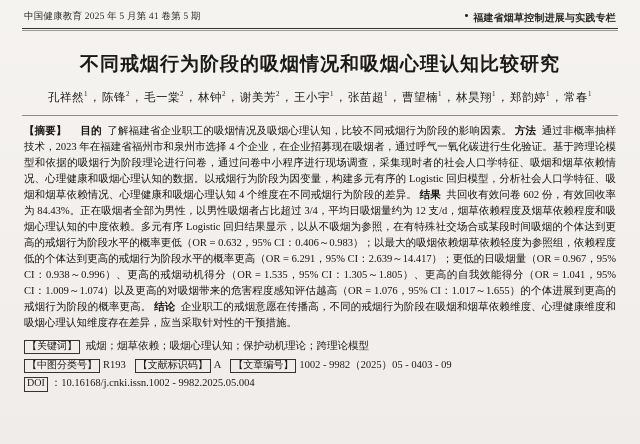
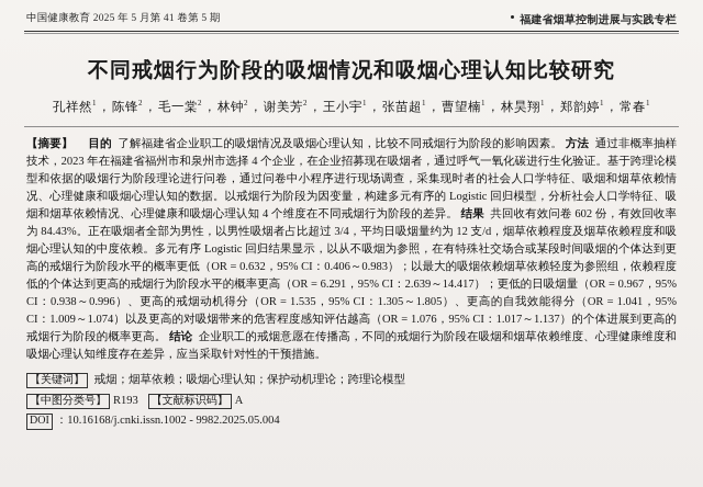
  中国健康教育 2025 年 5 月第 41 卷第 5 期
  福建省烟草控制进展与实践专栏
  不同戒烟行为阶段的吸烟情况和吸烟心理认知比较研究
  孔祥然1 ，陈锋2 ，毛一棠2 ，林钟2 ，谢美芳2 ，王小宇1 ，张苗超1 ，曹望楠1 ，林昊翔1 ，郑韵婷1 ，常春1
- 【摘要】 目的 了解福建省企业职工的吸烟情况及吸烟心理认知，比较不同戒烟行为阶段的影响因素。 方法 通过非概率抽样技术，2023 年在福建省福州市和泉州市选择 4 个企业，在企业招募现在吸烟者，通过呼气一氧化碳进行生化验证。基于跨理论模型和依据的吸烟行为阶段理论进行问卷，通过问卷中小程序进行现场调查，采集现时者的社会人口学特征、吸烟和烟草依赖情况、心理健康和吸烟心理认知的数据。以戒烟行为阶段为因变量，构建多元有序的 Logistic 回归模型，分析社会人口学特征、吸烟和烟草依赖情况、心理健康和吸烟心理认知 4 个维度在不同戒烟行为阶段的差异。 结果 共回收有效问卷 602 份，有效回收率为 84.43%。正在吸烟者全部为男性，以男性吸烟者占比超过 3/4，平均日吸烟量约为 12 支/d，烟草依赖程度及烟草依赖程度和吸烟心理认知的中度依赖。多元有序 Logistic 回归结果显示，以从不吸烟为参照，在有特殊社交场合或某段时间吸烟的个体达到更高的戒烟行为阶段水平的概率更低（OR = 0.632，95% CI：0.406～0.983）；以最大的吸烟依赖烟草依赖轻度为参照组，依赖程度低的个体达到更高的戒烟行为阶段水平的概率更高（OR = 6.291，95% CI：2.639～14.417）；更低的日吸烟量（OR = 0.967，95% CI：0.938～0.996）、更高的戒烟动机得分（OR = 1.535，95% CI：1.305～1.805）、更高的自我效能得分（OR = 1.041，95% CI：1.009～1.074）以及更高的对吸烟带来的危害程度感知评估越高（OR = 1.076，95% CI：1.017～1.655）的个体进展到更高的戒烟行为阶段的概率更高。 结论 企业职工的戒烟意愿在传播高，不同的戒烟行为阶段在吸烟和烟草依赖维度、心理健康维度和吸烟心理认知维度存在差异，应当采取针对性的干预措施。
+ 【摘要】 目的 了解福建省企业职工的吸烟情况及吸烟心理认知，比较不同戒烟行为阶段的影响因素。 方法 通过非概率抽样技术，2023 年在福建省福州市和泉州市选择 4 个企业，在企业招募现在吸烟者，通过呼气一氧化碳进行生化验证。基于跨理论模型和依据的吸烟行为阶段理论进行问卷，通过问卷中小程序进行现场调查，采集现时者的社会人口学特征、吸烟和烟草依赖情况、心理健康和吸烟心理认知的数据。以戒烟行为阶段为因变量，构建多元有序的 Logistic 回归模型，分析社会人口学特征、吸烟和烟草依赖情况、心理健康和吸烟心理认知 4 个维度在不同戒烟行为阶段的差异。 结果 共回收有效问卷 602 份，有效回收率为 84.43%。正在吸烟者全部为男性，以男性吸烟者占比超过 3/4，平均日吸烟量约为 12 支/d，烟草依赖程度及烟草依赖程度和吸烟心理认知的中度依赖。多元有序 Logistic 回归结果显示，以从不吸烟为参照，在有特殊社交场合或某段时间吸烟的个体达到更高的戒烟行为阶段水平的概率更低（OR = 0.632，95% CI：0.406～0.983）；以最大的吸烟依赖烟草依赖轻度为参照组，依赖程度低的个体达到更高的戒烟行为阶段水平的概率更高（OR = 6.291，95% CI：2.639～14.417）；更低的日吸烟量（OR = 0.967，95% CI：0.938～0.996）、更高的戒烟动机得分（OR = 1.535，95% CI：1.305～1.805）、更高的自我效能得分（OR = 1.041，95% CI：1.009～1.074）以及更高的对吸烟带来的危害程度感知评估越高（OR = 1.076，95% CI：1.017～1.137）的个体进展到更高的戒烟行为阶段的概率更高。 结论 企业职工的戒烟意愿在传播高，不同的戒烟行为阶段在吸烟和烟草依赖维度、心理健康维度和吸烟心理认知维度存在差异，应当采取针对性的干预措施。
  【关键词】 戒烟；烟草依赖；吸烟心理认知；保护动机理论；跨理论模型
  【中图分类号】 R193
  【文献标识码】 A
- 【文章编号】 1002 - 9982（2025）05 - 0403 - 09
  DOI ：10.16168/j.cnki.issn.1002 - 9982.2025.05.004
